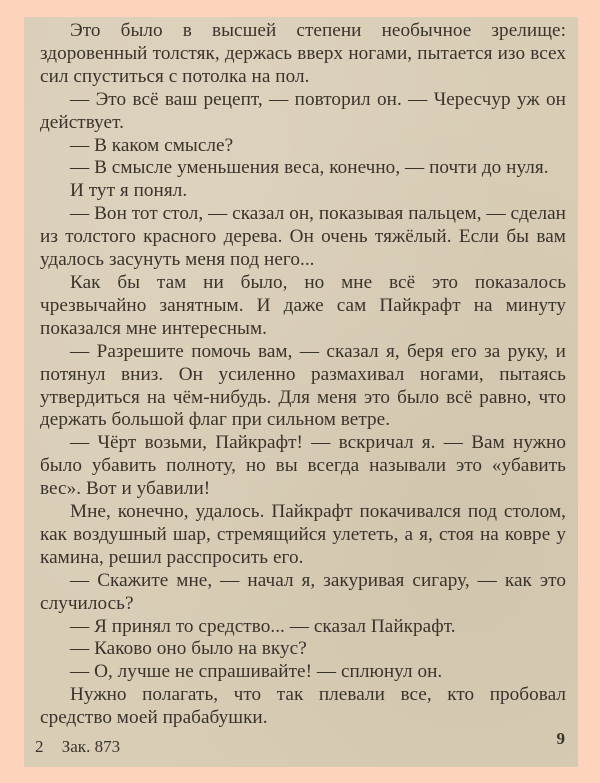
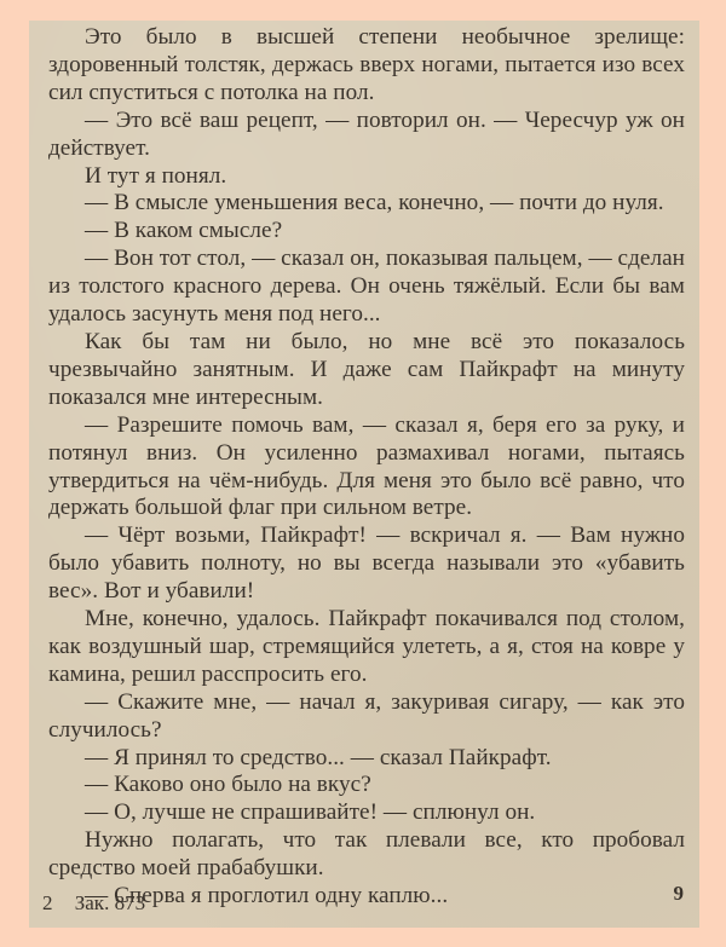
  Это было в высшей степени необычное зрелище: здоровенный толстяк, держась вверх ногами, пытается изо всех сил спуститься с потолка на пол.
  — Это всё ваш рецепт, — повторил он. — Чересчур уж он действует.
- — В каком смысле?
+ И тут я понял.
  — В смысле уменьшения веса, конечно, — почти до нуля.
- И тут я понял.
+ — В каком смысле?
  — Вон тот стол, — сказал он, показывая пальцем, — сделан из толстого красного дерева. Он очень тяжёлый. Если бы вам удалось засунуть меня под него...
  Как бы там ни было, но мне всё это показалось чрезвычайно занятным. И даже сам Пайкрафт на минуту показался мне интересным.
  — Разрешите помочь вам, — сказал я, беря его за руку, и потянул вниз. Он усиленно размахивал ногами, пытаясь утвердиться на чём-нибудь. Для меня это было всё равно, что держать большой флаг при сильном ветре.
  — Чёрт возьми, Пайкрафт! — вскричал я. — Вам нужно было убавить полноту, но вы всегда называли это «убавить вес». Вот и убавили!
  Мне, конечно, удалось. Пайкрафт покачивался под столом, как воздушный шар, стремящийся улететь, а я, стоя на ковре у камина, решил расспросить его.
  — Скажите мне, — начал я, закуривая сигару, — как это случилось?
  — Я принял то средство... — сказал Пайкрафт.
  — Каково оно было на вкус?
  — О, лучше не спрашивайте! — сплюнул он.
  Нужно полагать, что так плевали все, кто пробовал средство моей прабабушки.
+ — Сперва я проглотил одну каплю...
  2 Зак. 873
  9
